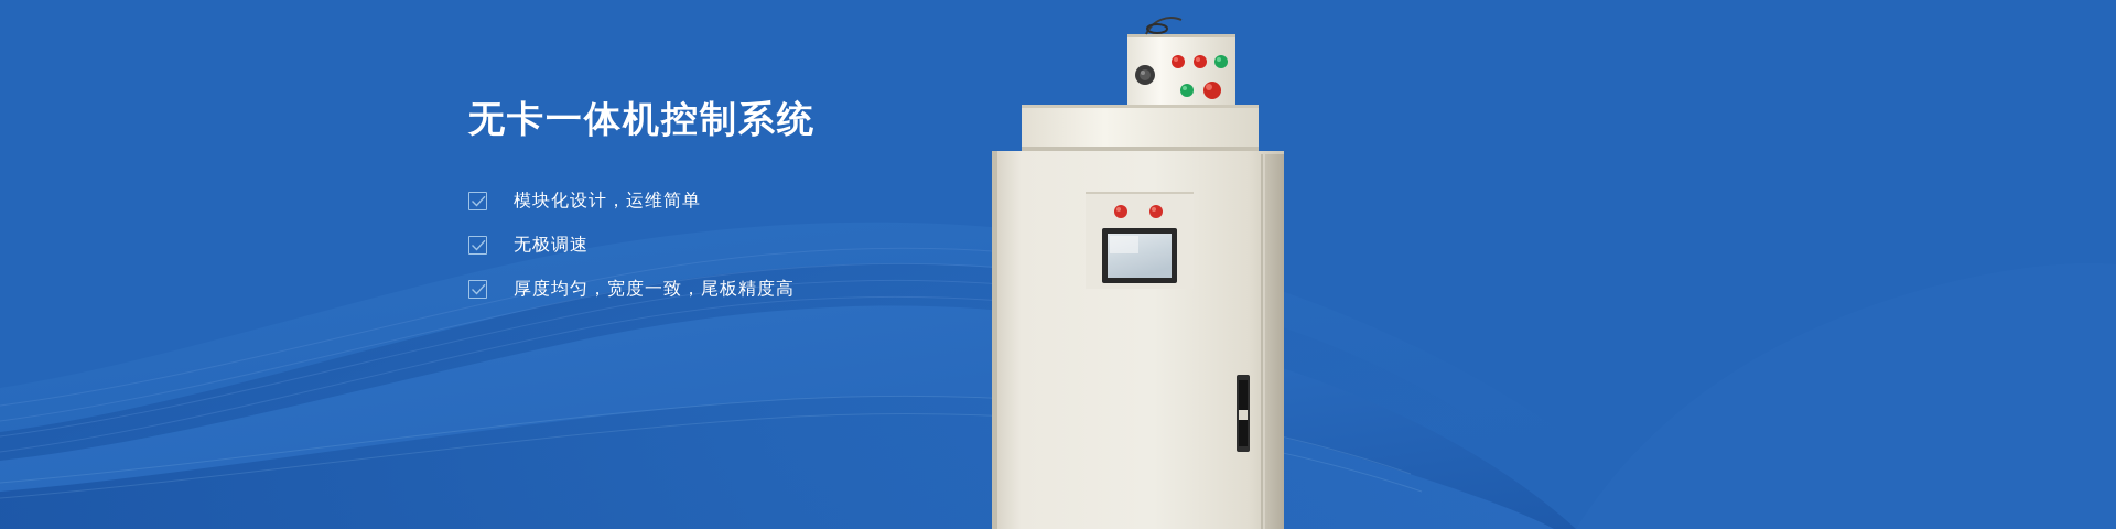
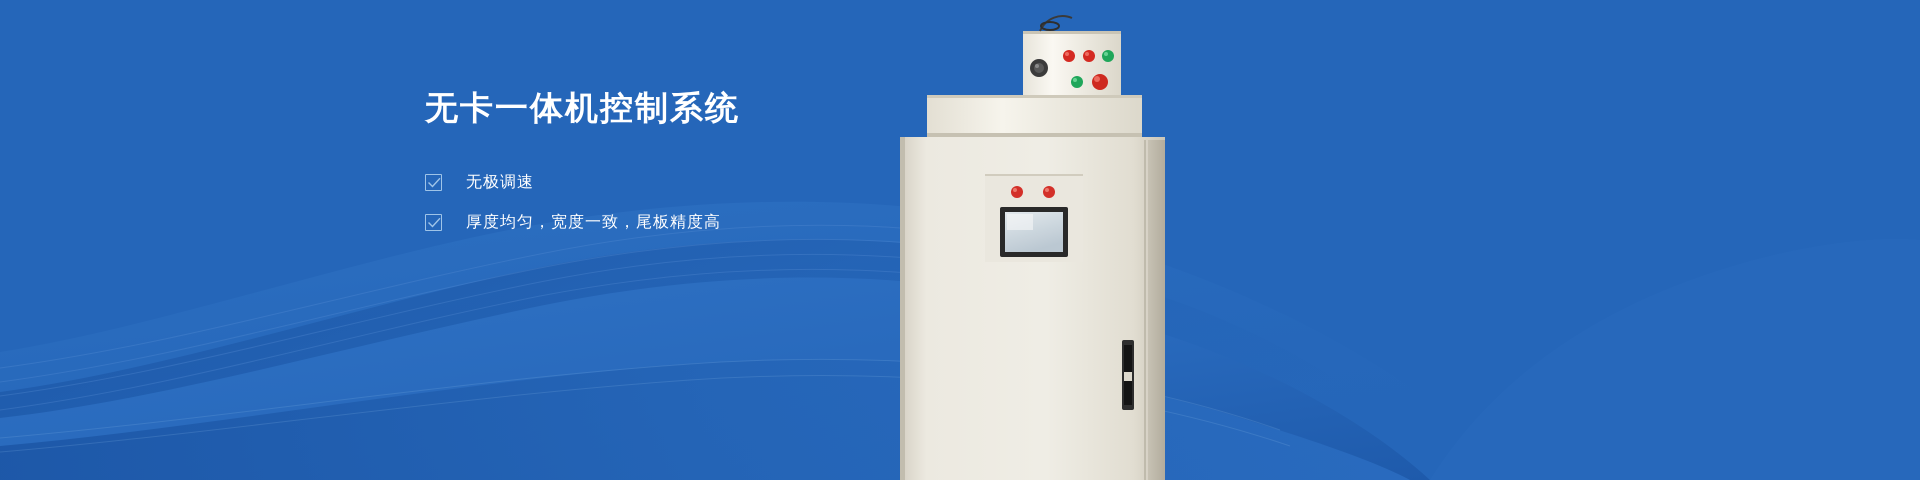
  无卡一体机控制系统
- 模块化设计，运维简单
  无极调速
  厚度均匀，宽度一致，尾板精度高
